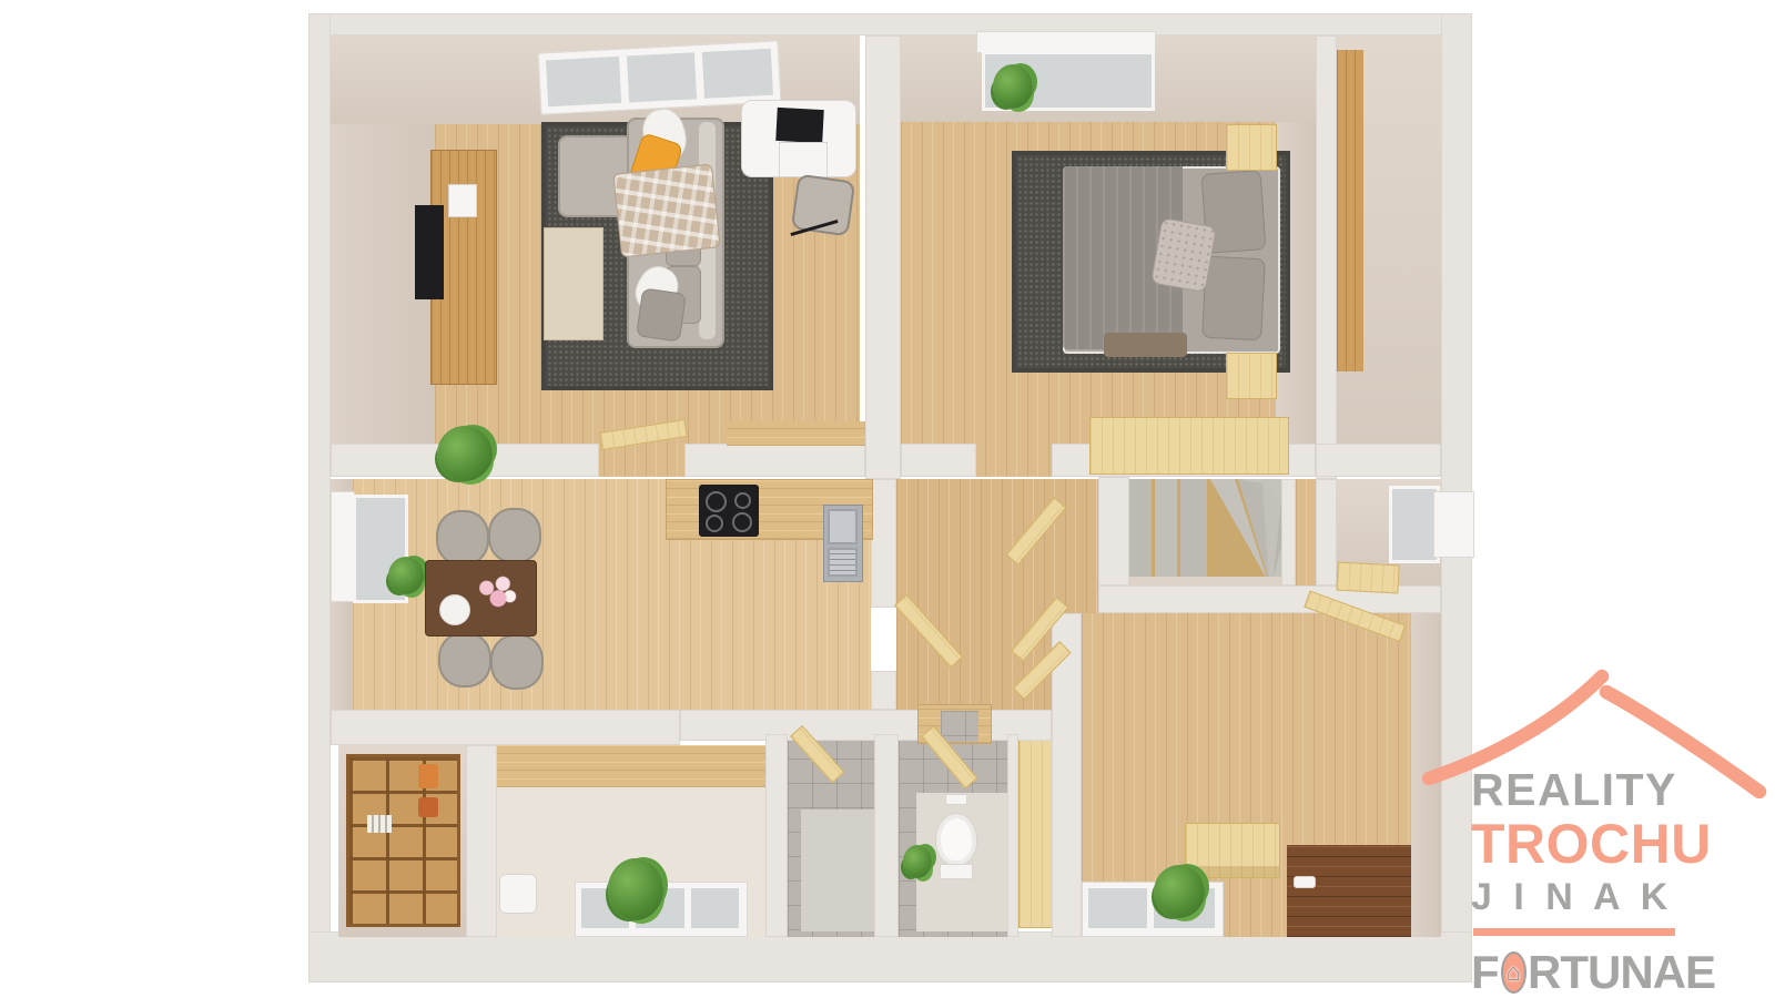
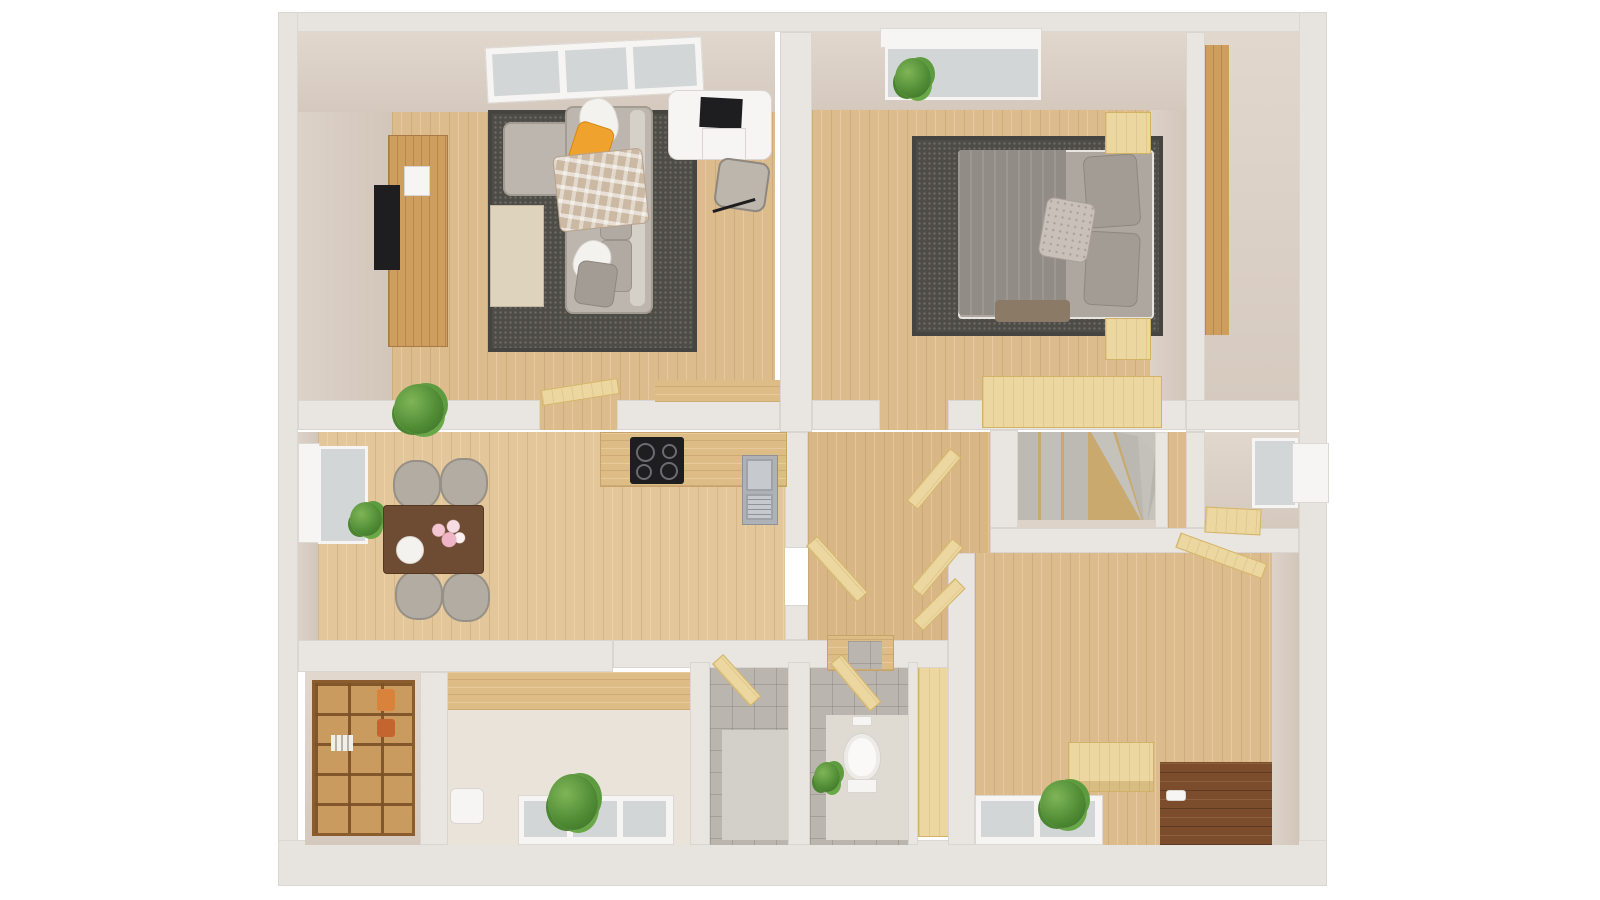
- REALITY
- TROCHU
- J I N A K
- F
- ⌂
- RTUNAE
